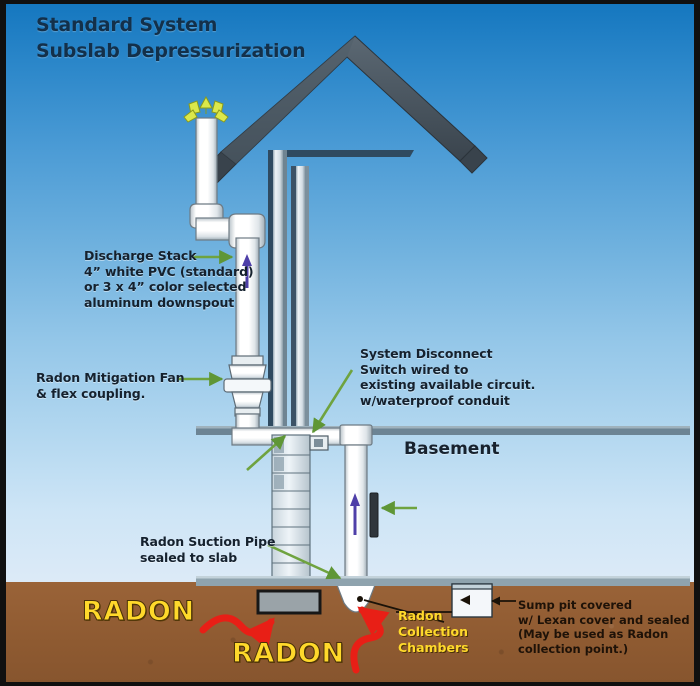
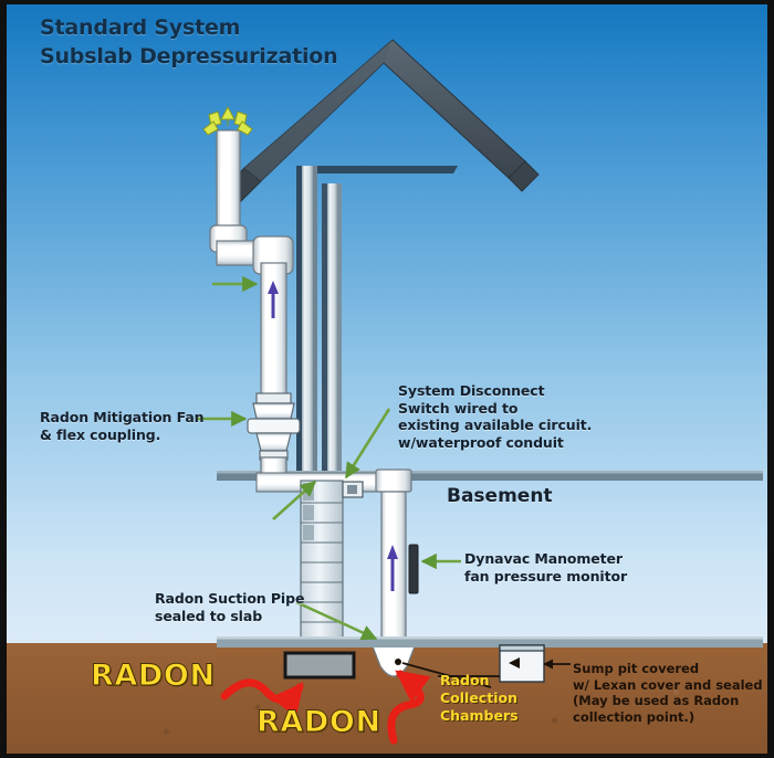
  Standard System
  Subslab Depressurization
- Discharge Stack
- 4” white PVC (standard)
- or 3 x 4” color selected
- aluminum downspout
  Radon Mitigation Fan
  & flex coupling.
  System Disconnect
  Switch wired to
  existing available circuit.
  w/waterproof conduit
+ Dynavac Manometer
+ fan pressure monitor
  Radon Suction Pipe
  sealed to slab
  Basement
  RADON
  RADON
  Radon
  Collection
  Chambers
  Sump pit covered
  w/ Lexan cover and sealed
  (May be used as Radon
  collection point.)
